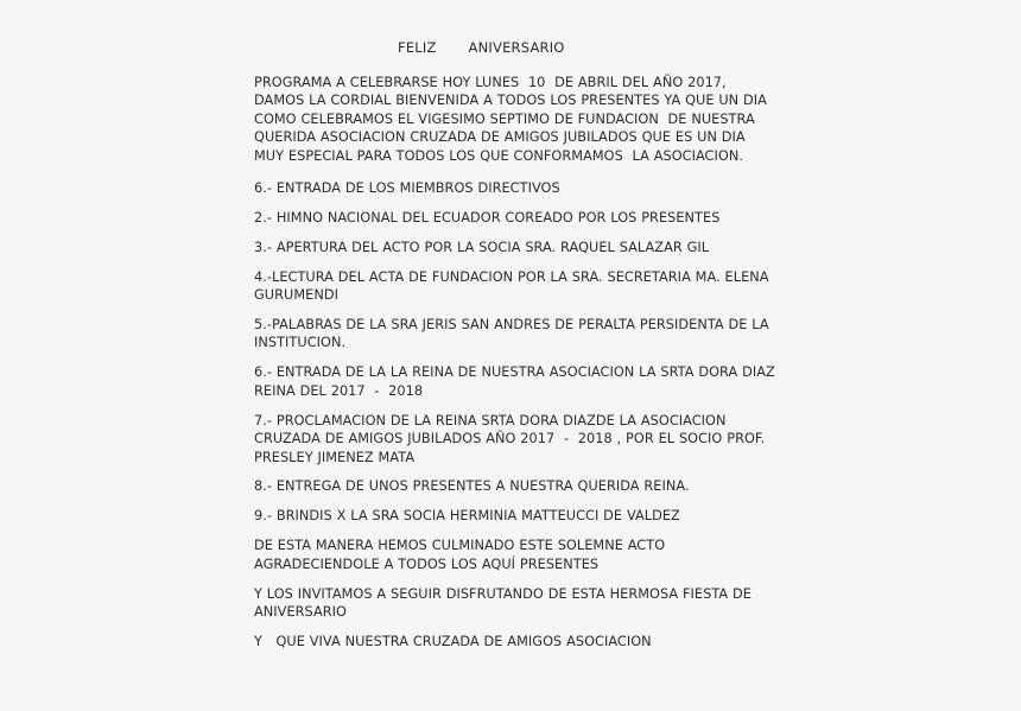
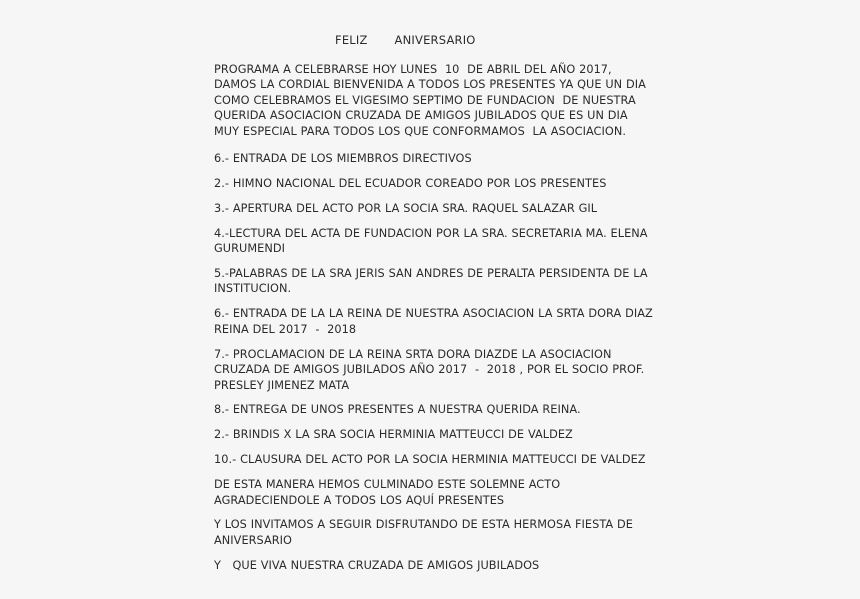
  FELIZ ANIVERSARIO
  PROGRAMA A CELEBRARSE HOY LUNES 10 DE ABRIL DEL AÑO 2017, DAMOS LA CORDIAL BIENVENIDA A TODOS LOS PRESENTES YA QUE UN DIA COMO CELEBRAMOS EL VIGESIMO SEPTIMO DE FUNDACION DE NUESTRA QUERIDA ASOCIACION CRUZADA DE AMIGOS JUBILADOS QUE ES UN DIA MUY ESPECIAL PARA TODOS LOS QUE CONFORMAMOS LA ASOCIACION.
  6.- ENTRADA DE LOS MIEMBROS DIRECTIVOS
  2.- HIMNO NACIONAL DEL ECUADOR COREADO POR LOS PRESENTES
  3.- APERTURA DEL ACTO POR LA SOCIA SRA. RAQUEL SALAZAR GIL
  4.-LECTURA DEL ACTA DE FUNDACION POR LA SRA. SECRETARIA MA. ELENA GURUMENDI
  5.-PALABRAS DE LA SRA JERIS SAN ANDRES DE PERALTA PERSIDENTA DE LA INSTITUCION.
  6.- ENTRADA DE LA LA REINA DE NUESTRA ASOCIACION LA SRTA DORA DIAZ REINA DEL 2017 - 2018
  7.- PROCLAMACION DE LA REINA SRTA DORA DIAZDE LA ASOCIACION CRUZADA DE AMIGOS JUBILADOS AÑO 2017 - 2018 , POR EL SOCIO PROF. PRESLEY JIMENEZ MATA
  8.- ENTREGA DE UNOS PRESENTES A NUESTRA QUERIDA REINA.
- 9.- BRINDIS X LA SRA SOCIA HERMINIA MATTEUCCI DE VALDEZ
+ 2.- BRINDIS X LA SRA SOCIA HERMINIA MATTEUCCI DE VALDEZ
+ 10.- CLAUSURA DEL ACTO POR LA SOCIA HERMINIA MATTEUCCI DE VALDEZ
  DE ESTA MANERA HEMOS CULMINADO ESTE SOLEMNE ACTO AGRADECIENDOLE A TODOS LOS AQUÍ PRESENTES
  Y LOS INVITAMOS A SEGUIR DISFRUTANDO DE ESTA HERMOSA FIESTA DE ANIVERSARIO
- Y QUE VIVA NUESTRA CRUZADA DE AMIGOS ASOCIACION
+ Y QUE VIVA NUESTRA CRUZADA DE AMIGOS JUBILADOS
